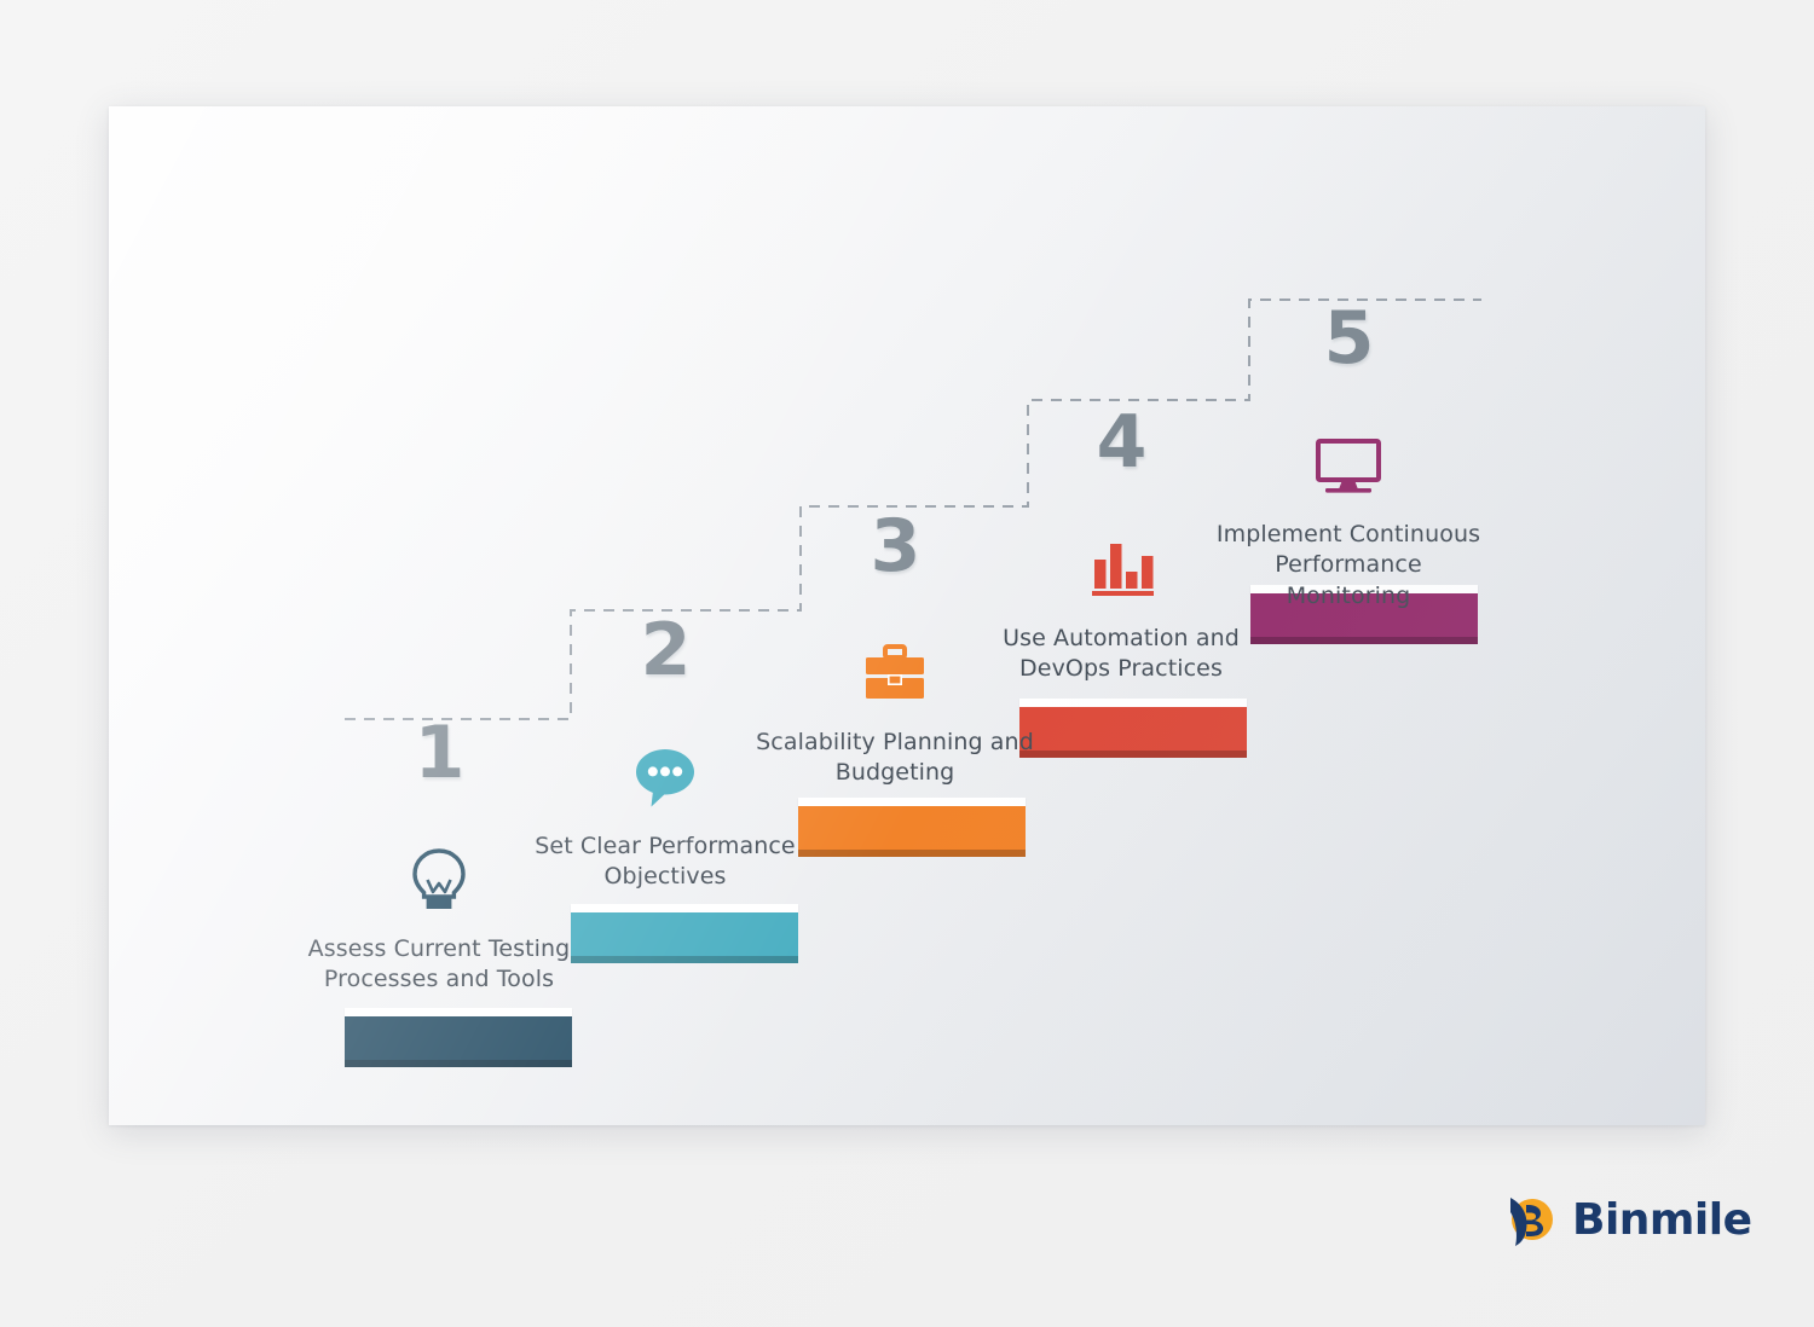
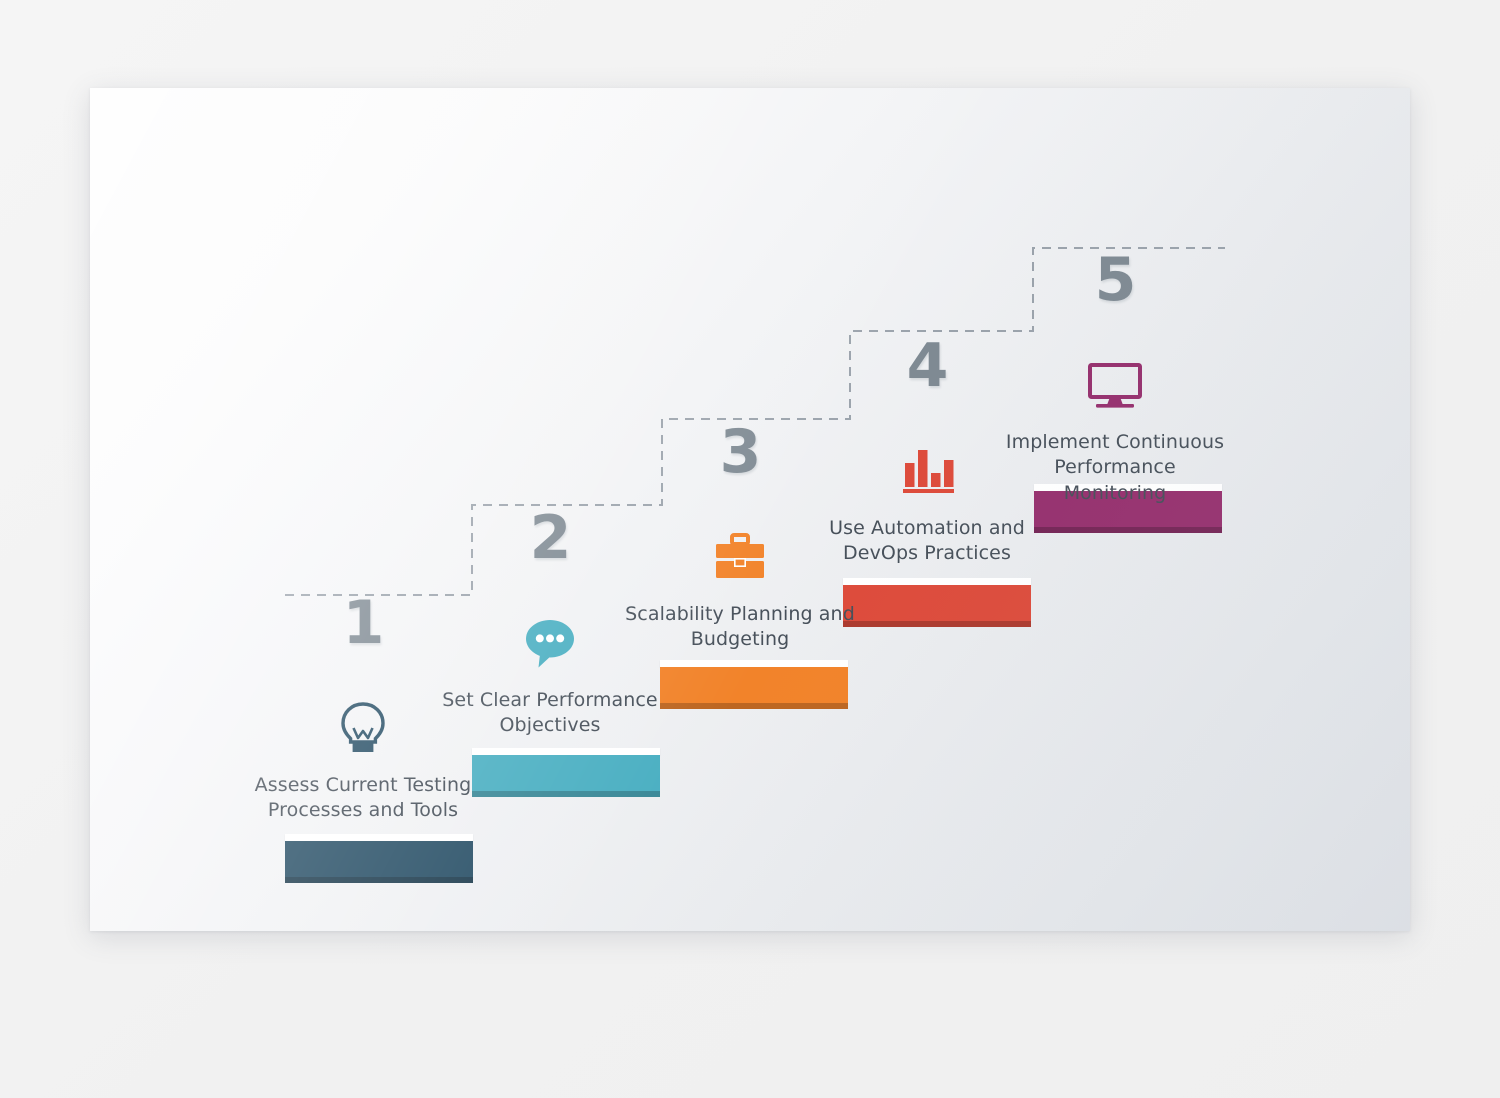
- Binmile
